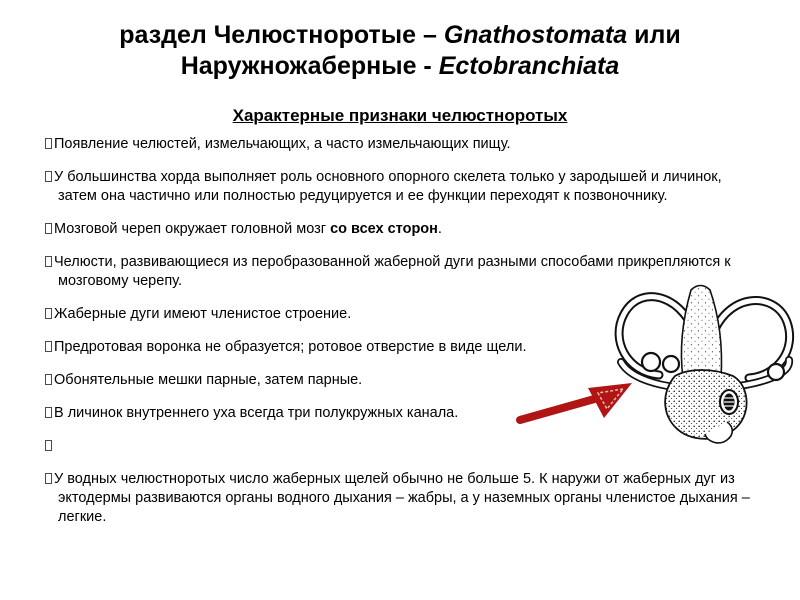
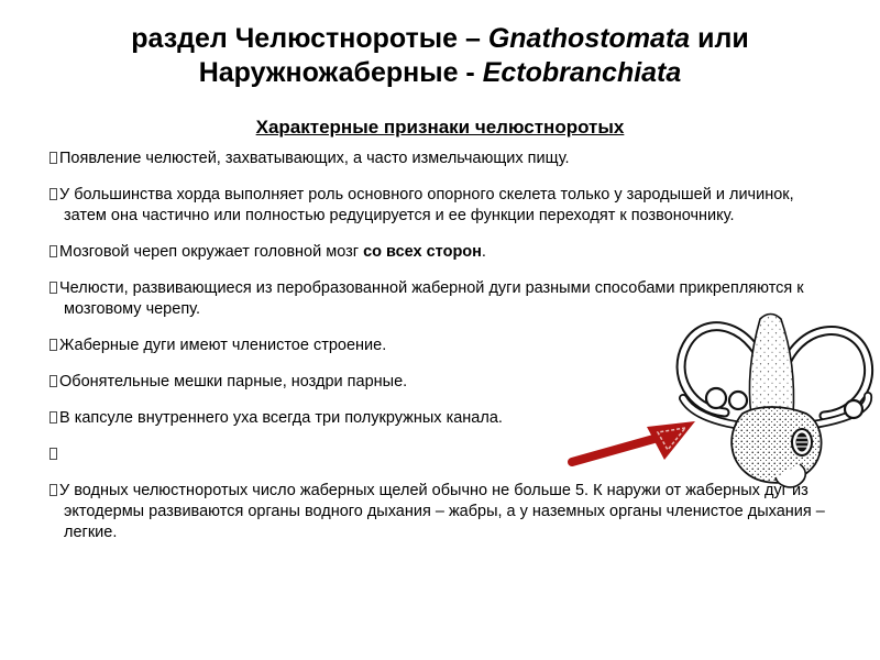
  раздел Челюстноротые – Gnathostomata или
  Наружножаберные - Ectobranchiata
  Характерные признаки челюстноротых
- Появление челюстей, измельчающих, а часто измельчающих пищу.
+ Появление челюстей, захватывающих, а часто измельчающих пищу.
  У большинства хорда выполняет роль основного опорного скелета только у зародышей и личинок, затем она частично или полностью редуцируется и ее функции переходят к позвоночнику.
  Мозговой череп окружает головной мозг со всех сторон.
  Челюсти, развивающиеся из перобразованной жаберной дуги разными способами прикрепляются к мозговому черепу.
  Жаберные дуги имеют членистое строение.
- Предротовая воронка не образуется; ротовое отверстие в виде щели.
- Обонятельные мешки парные, затем парные.
+ Обонятельные мешки парные, ноздри парные.
- В личинок внутреннего уха всегда три полукружных канала.
+ В капсуле внутреннего уха всегда три полукружных канала.
  У водных челюстноротых число жаберных щелей обычно не больше 5. К наружи от жаберных дуг из эктодермы развиваются органы водного дыхания – жабры, а у наземных органы членистое дыхания – легкие.
